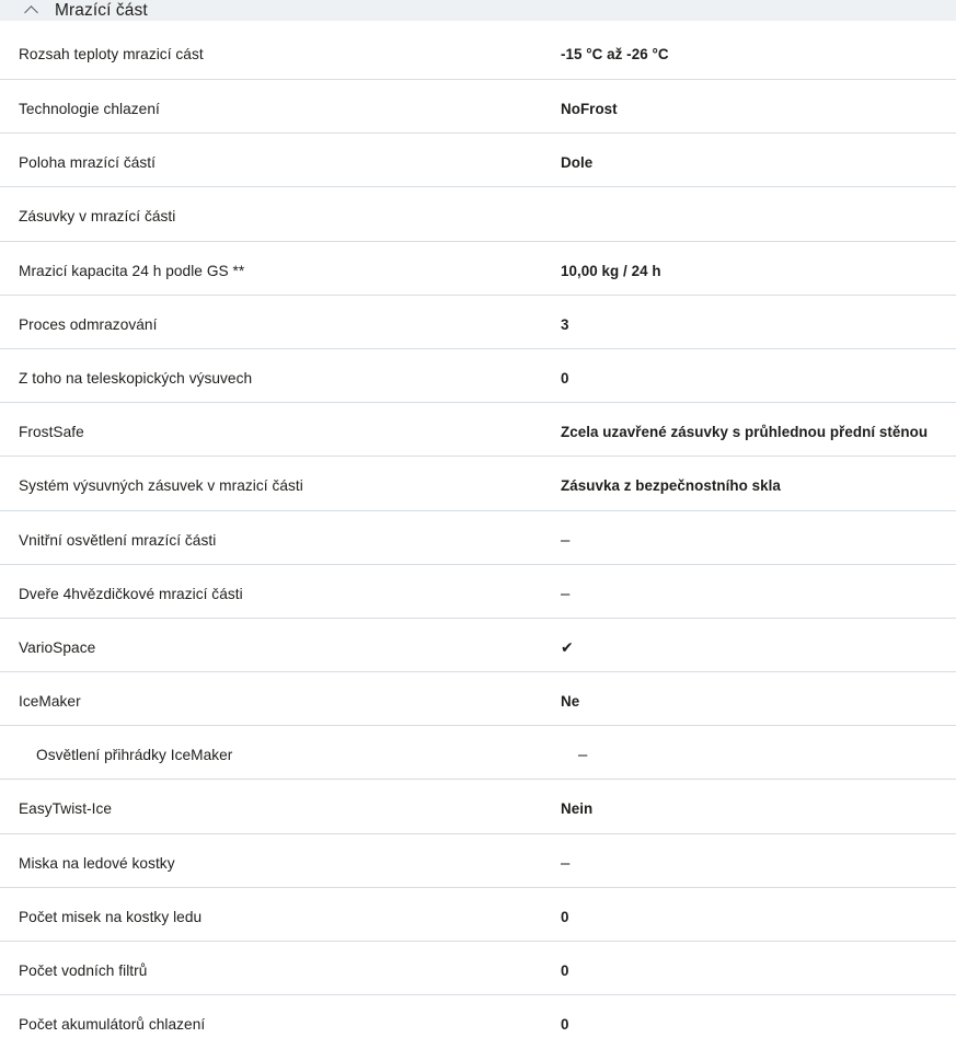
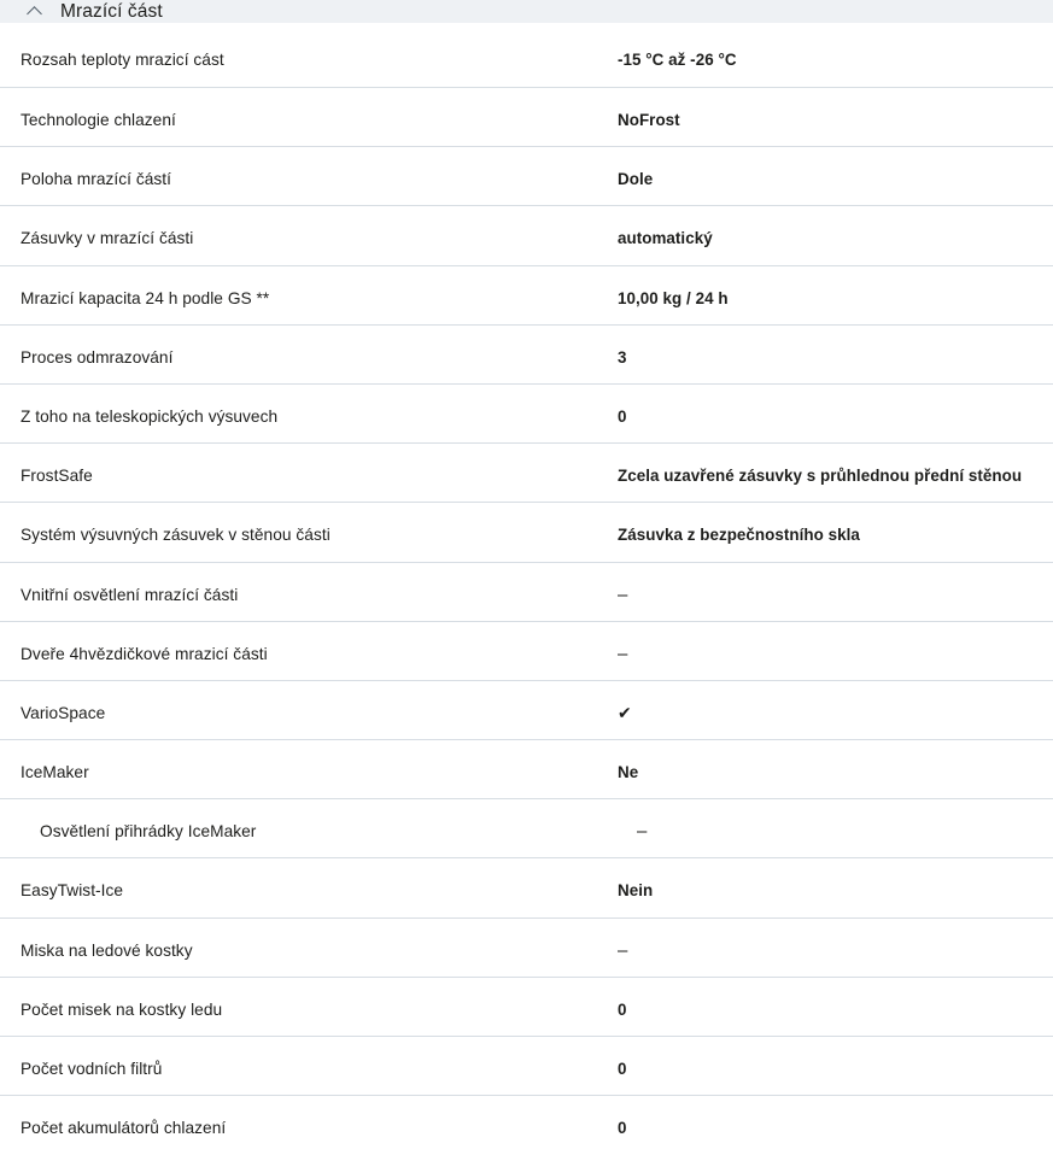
  Mrazící část
  Rozsah teploty mrazicí cást
  -15 °C až -26 °C
  Technologie chlazení
  NoFrost
  Poloha mrazící částí
  Dole
  Zásuvky v mrazící části
+ automatický
  Mrazicí kapacita 24 h podle GS **
  10,00 kg / 24 h
  Proces odmrazování
  3
  Z toho na teleskopických výsuvech
  0
  FrostSafe
  Zcela uzavřené zásuvky s průhlednou přední stěnou
- Systém výsuvných zásuvek v mrazicí části
+ Systém výsuvných zásuvek v stěnou části
  Zásuvka z bezpečnostního skla
  Vnitřní osvětlení mrazící části
  –
  Dveře 4hvězdičkové mrazicí části
  –
  VarioSpace
  ✔
  IceMaker
  Ne
  Osvětlení přihrádky IceMaker
  –
  EasyTwist-Ice
  Nein
  Miska na ledové kostky
  –
  Počet misek na kostky ledu
  0
  Počet vodních filtrů
  0
  Počet akumulátorů chlazení
  0
